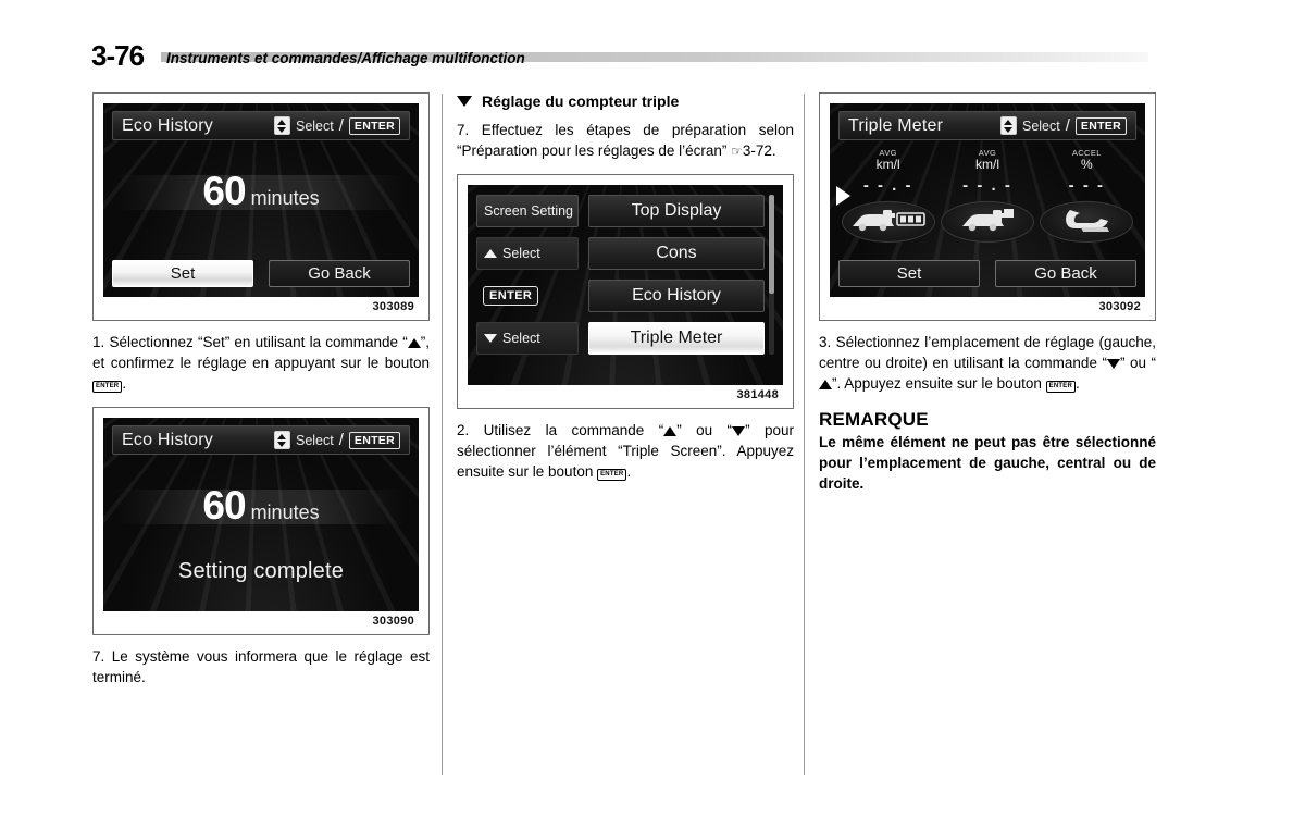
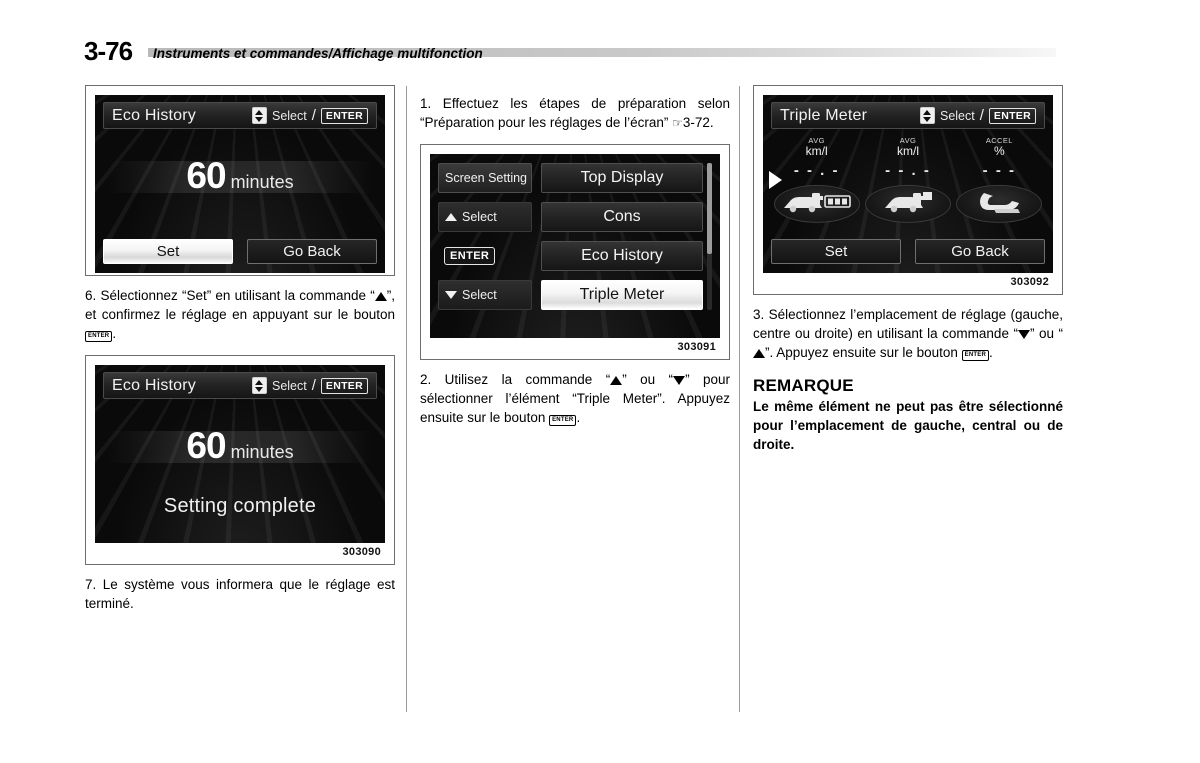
  3-76
  Instruments et commandes/Affichage multifonction
  Eco History
  Select
  /
  ENTER
  60 minutes
  Set
  Go Back
- 303089
- 1. Sélectionnez “Set” en utilisant la commande “ ”, et confirmez le réglage en appuyant sur le bouton.
+ 6. Sélectionnez “Set” en utilisant la commande “ ”, et confirmez le réglage en appuyant sur le bouton.
  Eco History
  Select
  /
  ENTER
  60 minutes
  Setting complete
  303090
  7. Le système vous informera que le réglage est terminé.
- Réglage du compteur triple
- 7. Effectuez les étapes de préparation selon “Préparation pour les réglages de l’écran” ☞3-72.
+ 1. Effectuez les étapes de préparation selon “Préparation pour les réglages de l’écran” ☞3-72.
  Screen Setting
  Select
  ENTER
  Select
  Top Display
  Cons
  Eco History
  Triple Meter
- 381448
+ 303091
- 2. Utilisez la commande “ ” ou “ ” pour sélectionner l’élément “Triple Screen”. Appuyez ensuite sur le bouton .
+ 2. Utilisez la commande “ ” ou “ ” pour sélectionner l’élément “Triple Meter”. Appuyez ensuite sur le bouton .
  Triple Meter
  Select
  /
  ENTER
  AVG
  km/l
  - - . -
  AVG
  km/l
  - - . -
  ACCEL
  %
  - - -
  Set
  Go Back
  303092
  3. Sélectionnez l’emplacement de réglage (gauche, centre ou droite) en utilisant la commande “ ” ou “”. Appuyez ensuite sur le bouton .
  REMARQUE
  Le même élément ne peut pas être sélectionné pour l’emplacement de gauche, central ou de droite.
